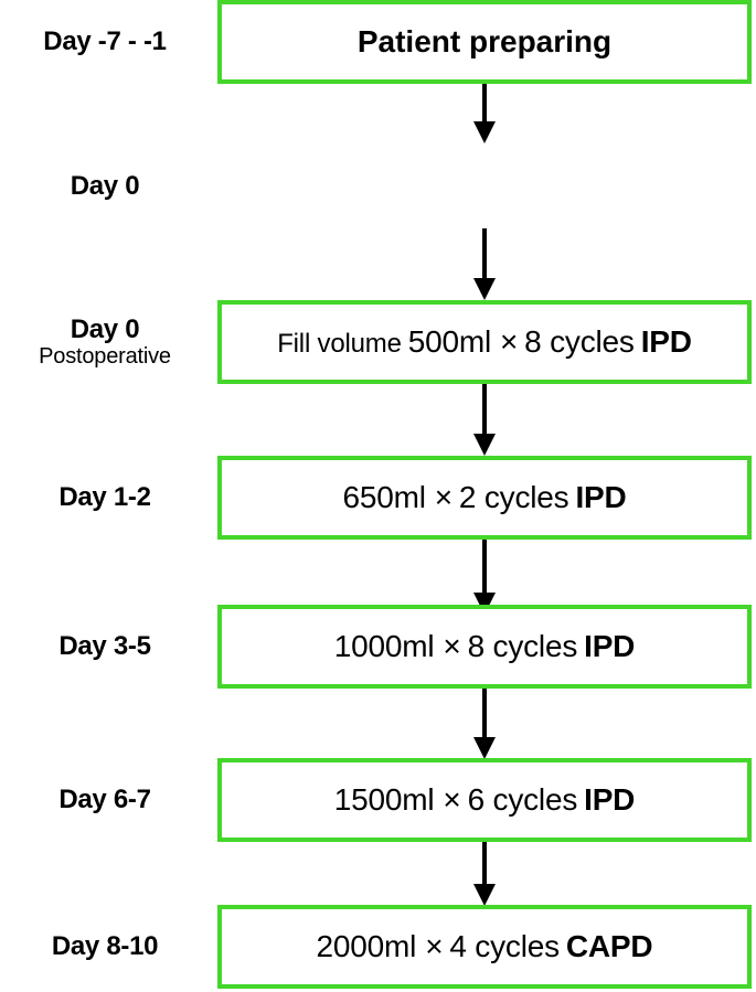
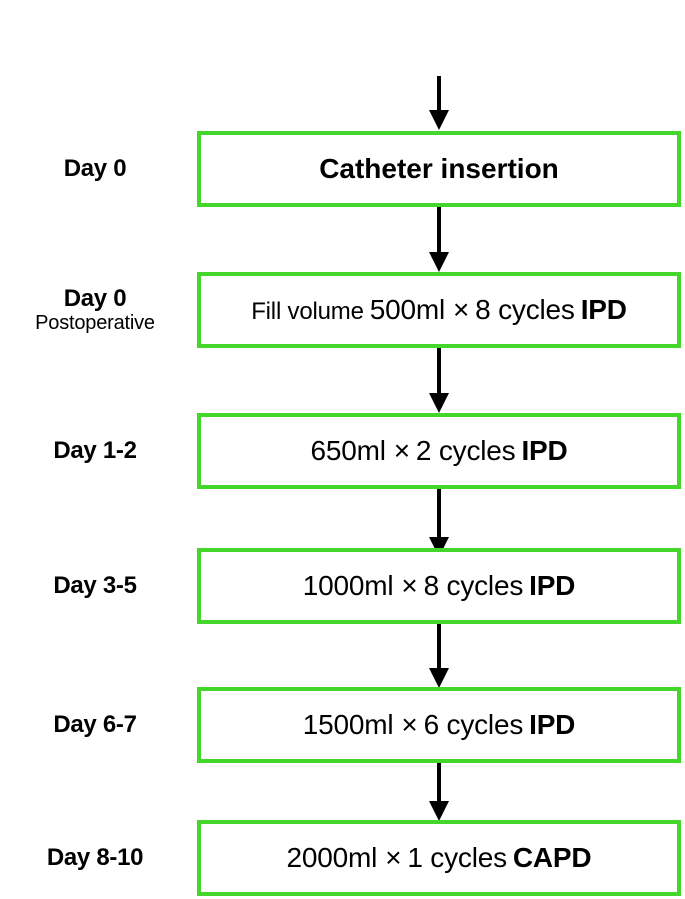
- Day -7 - -1
- Patient preparing
  Day 0
+ Catheter insertion
  Day 0
  Postoperative
  Fill volume
  500ml
  ×
  8 cycles
  IPD
  Day 1-2
  650ml
  ×
  2 cycles
  IPD
  Day 3-5
  1000ml
  ×
  8 cycles
  IPD
  Day 6-7
  1500ml
  ×
  6 cycles
  IPD
  Day 8-10
  2000ml
  ×
- 4 cycles
+ 1 cycles
  CAPD
